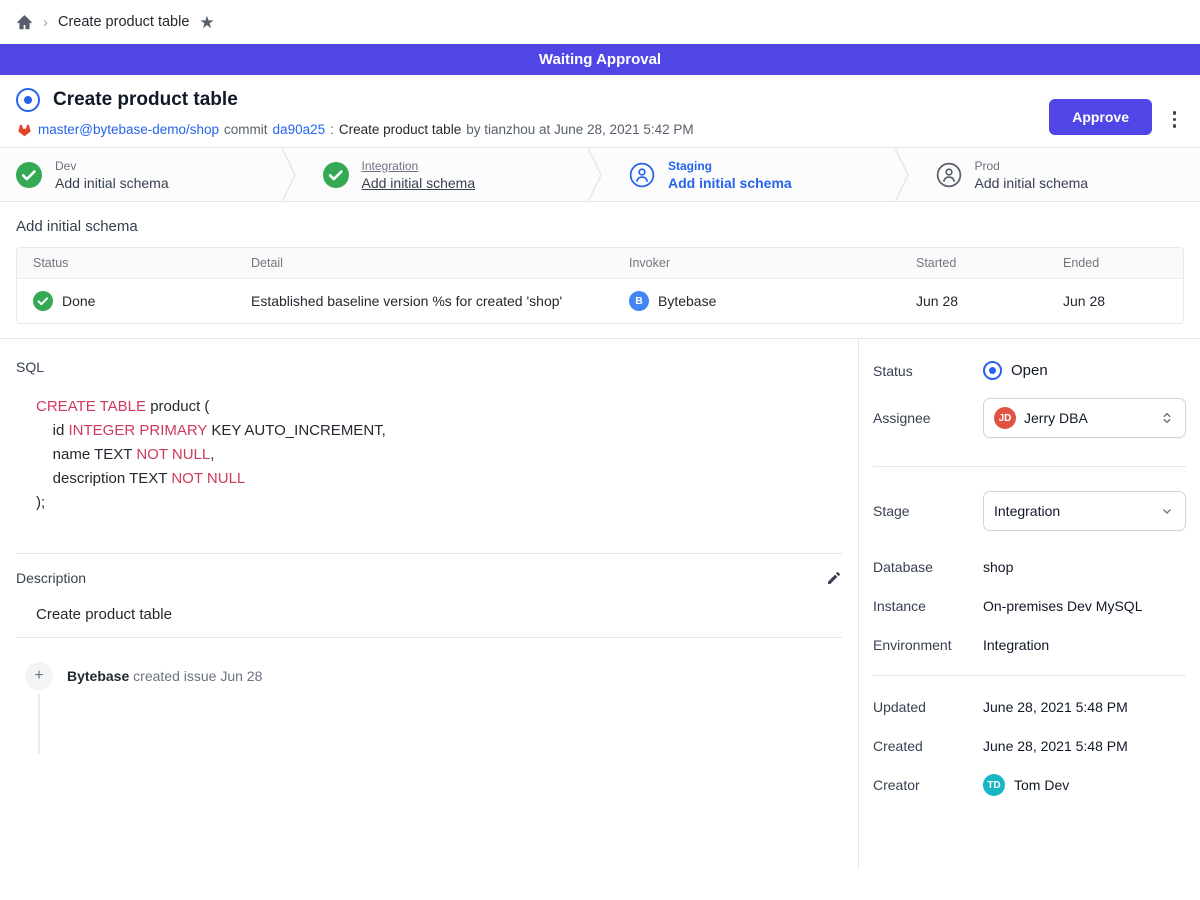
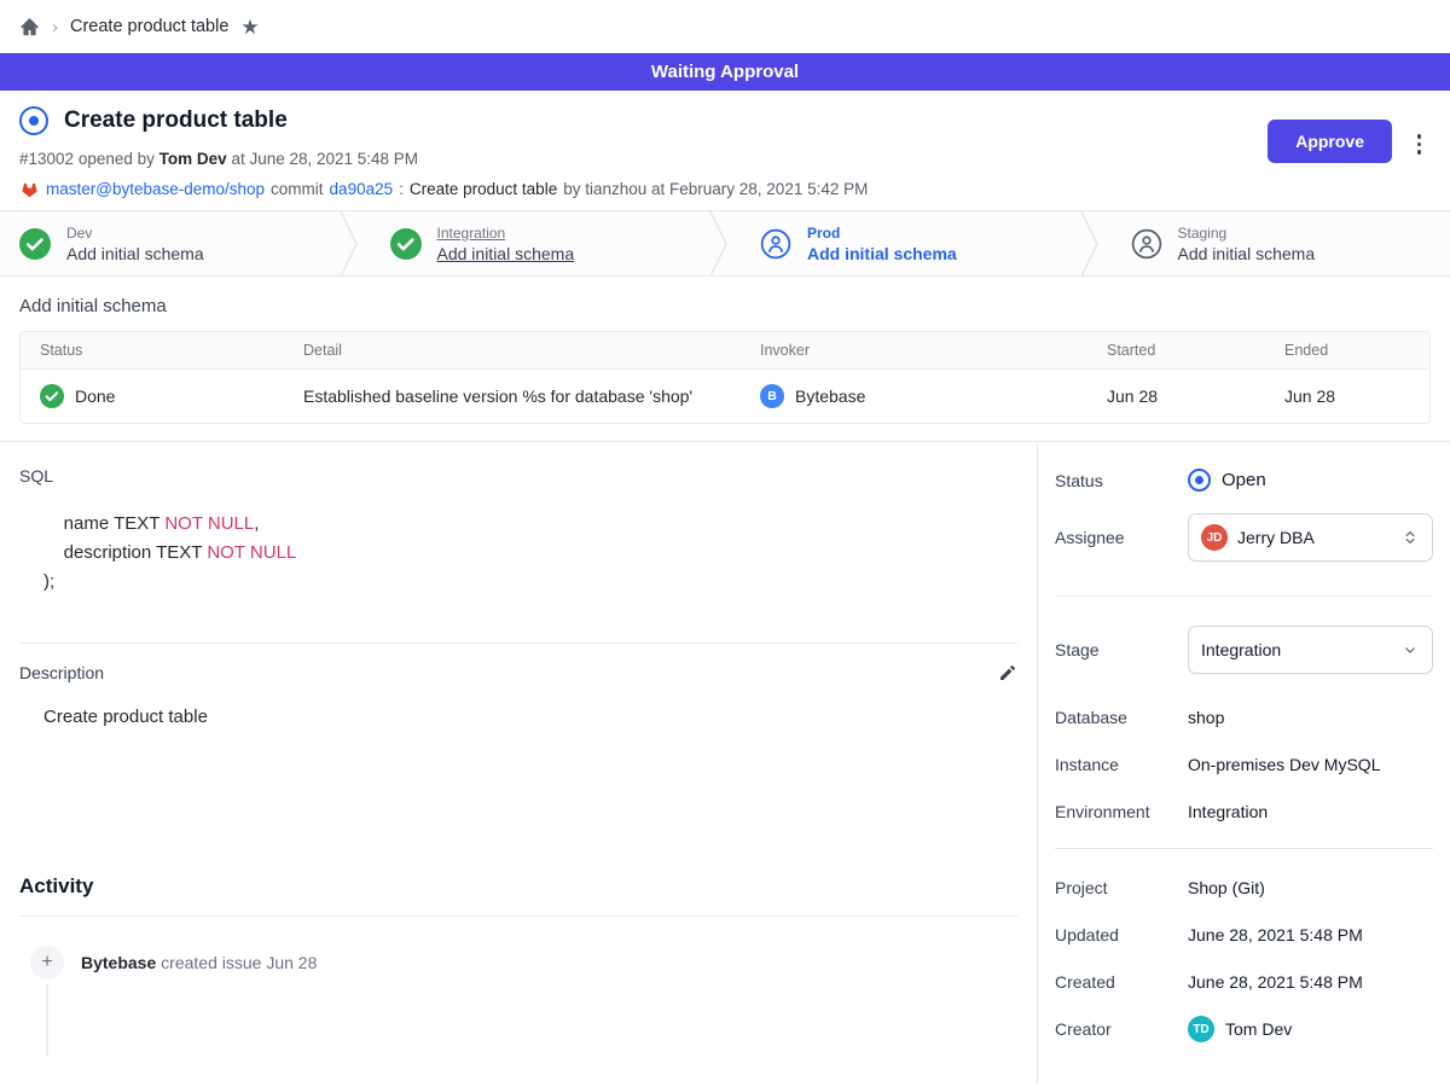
  ›
  Create product table
  ★
  Waiting Approval
  Create product table
+ #13002 opened by Tom Dev at June 28, 2021 5:48 PM
  master@bytebase-demo/shop
  commit
  da90a25
  :
  Create product table
- by tianzhou at June 28, 2021 5:42 PM
+ by tianzhou at February 28, 2021 5:42 PM
  Approve
  Dev
  Add initial schema
  Integration
  Add initial schema
- Staging
+ Prod
  Add initial schema
- Prod
+ Staging
  Add initial schema
  Add initial schema
  Status	Detail	Invoker	Started	Ended
- Done	Established baseline version %s for created 'shop'	B Bytebase	Jun 28	Jun 28
+ Done	Established baseline version %s for database 'shop'	B Bytebase	Jun 28	Jun 28
  SQL
- CREATE TABLE product (
- id INTEGER PRIMARY KEY AUTO_INCREMENT,
  name TEXT NOT NULL,
  description TEXT NOT NULL
  );
  Description
  Create product table
+ Activity
  +
  Bytebase created issue Jun 28
  Status
  Open
  Assignee
  JD
  Jerry DBA
  Stage
  Integration
  Database
  shop
  Instance
  On-premises Dev MySQL
  Environment
  Integration
+ Project
+ Shop (Git)
  Updated
  June 28, 2021 5:48 PM
  Created
  June 28, 2021 5:48 PM
  Creator
  TD
  Tom Dev
